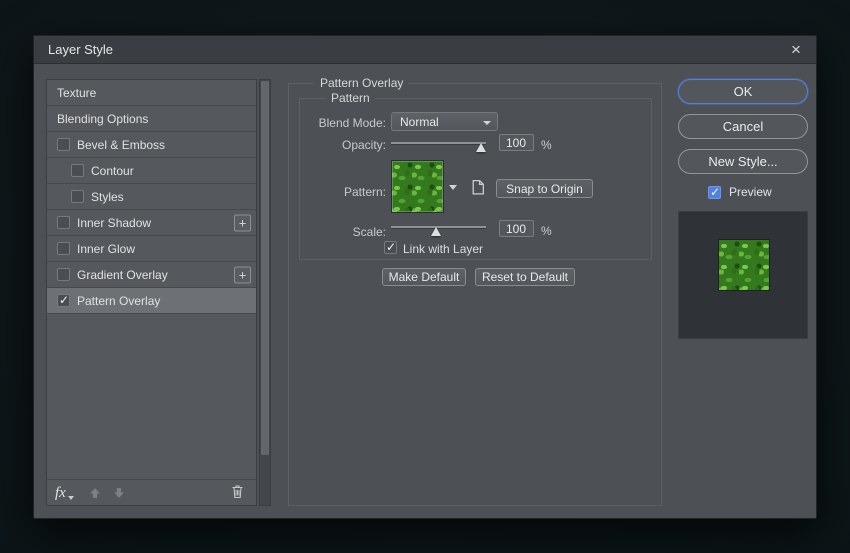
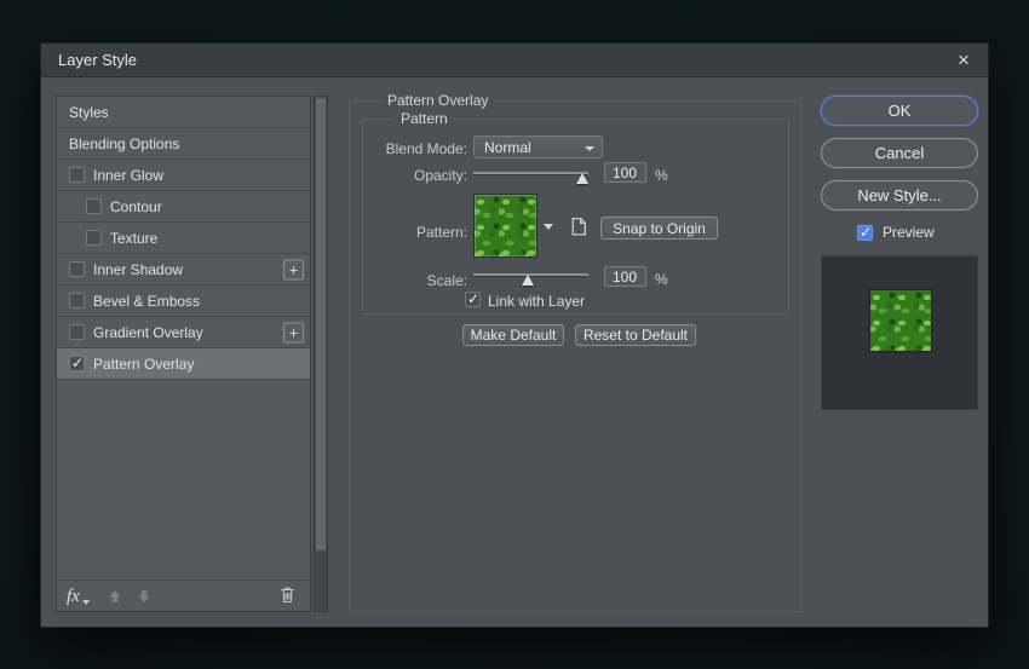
  Layer Style
  ×
- Texture
+ Styles
  Blending Options
- Bevel & Emboss
+ Inner Glow
  Contour
- Styles
+ Texture
  Inner Shadow
  +
- Inner Glow
+ Bevel & Emboss
  Gradient Overlay
  +
  ✓
  Pattern Overlay
  fx
  Pattern Overlay
  Pattern
  Blend Mode:
  Normal
  Opacity:
  100
  %
  Pattern:
  Snap to Origin
  Scale:
  100
  %
  ✓
  Link with Layer
  Make Default
  Reset to Default
  OK
  Cancel
  New Style...
  ✓
  Preview
